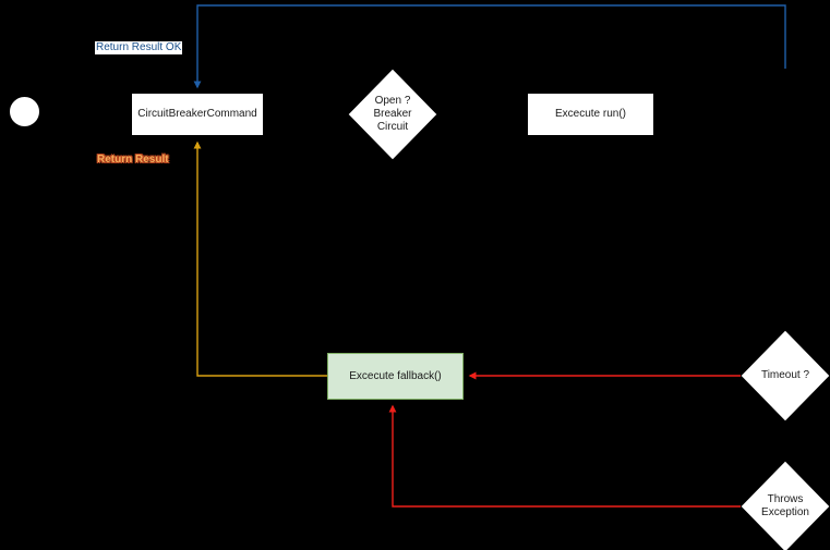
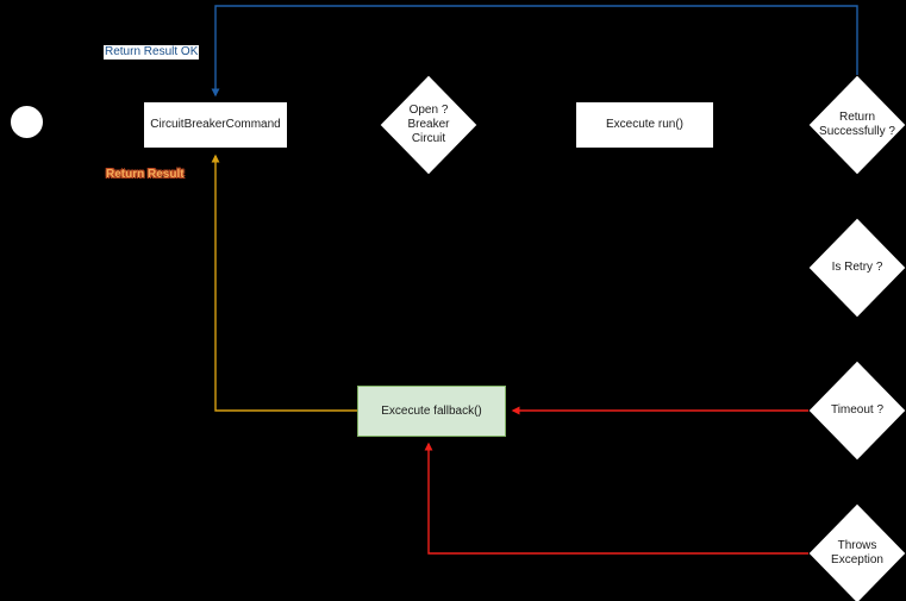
  CircuitBreakerCommand
  Open ?
  Breaker
  Circuit
  Excecute run()
+ Return
+ Successfully ?
+ Is Retry ?
  Timeout ?
  Throws
  Exception
  Excecute fallback()
  Return Result OK
  Return Result
